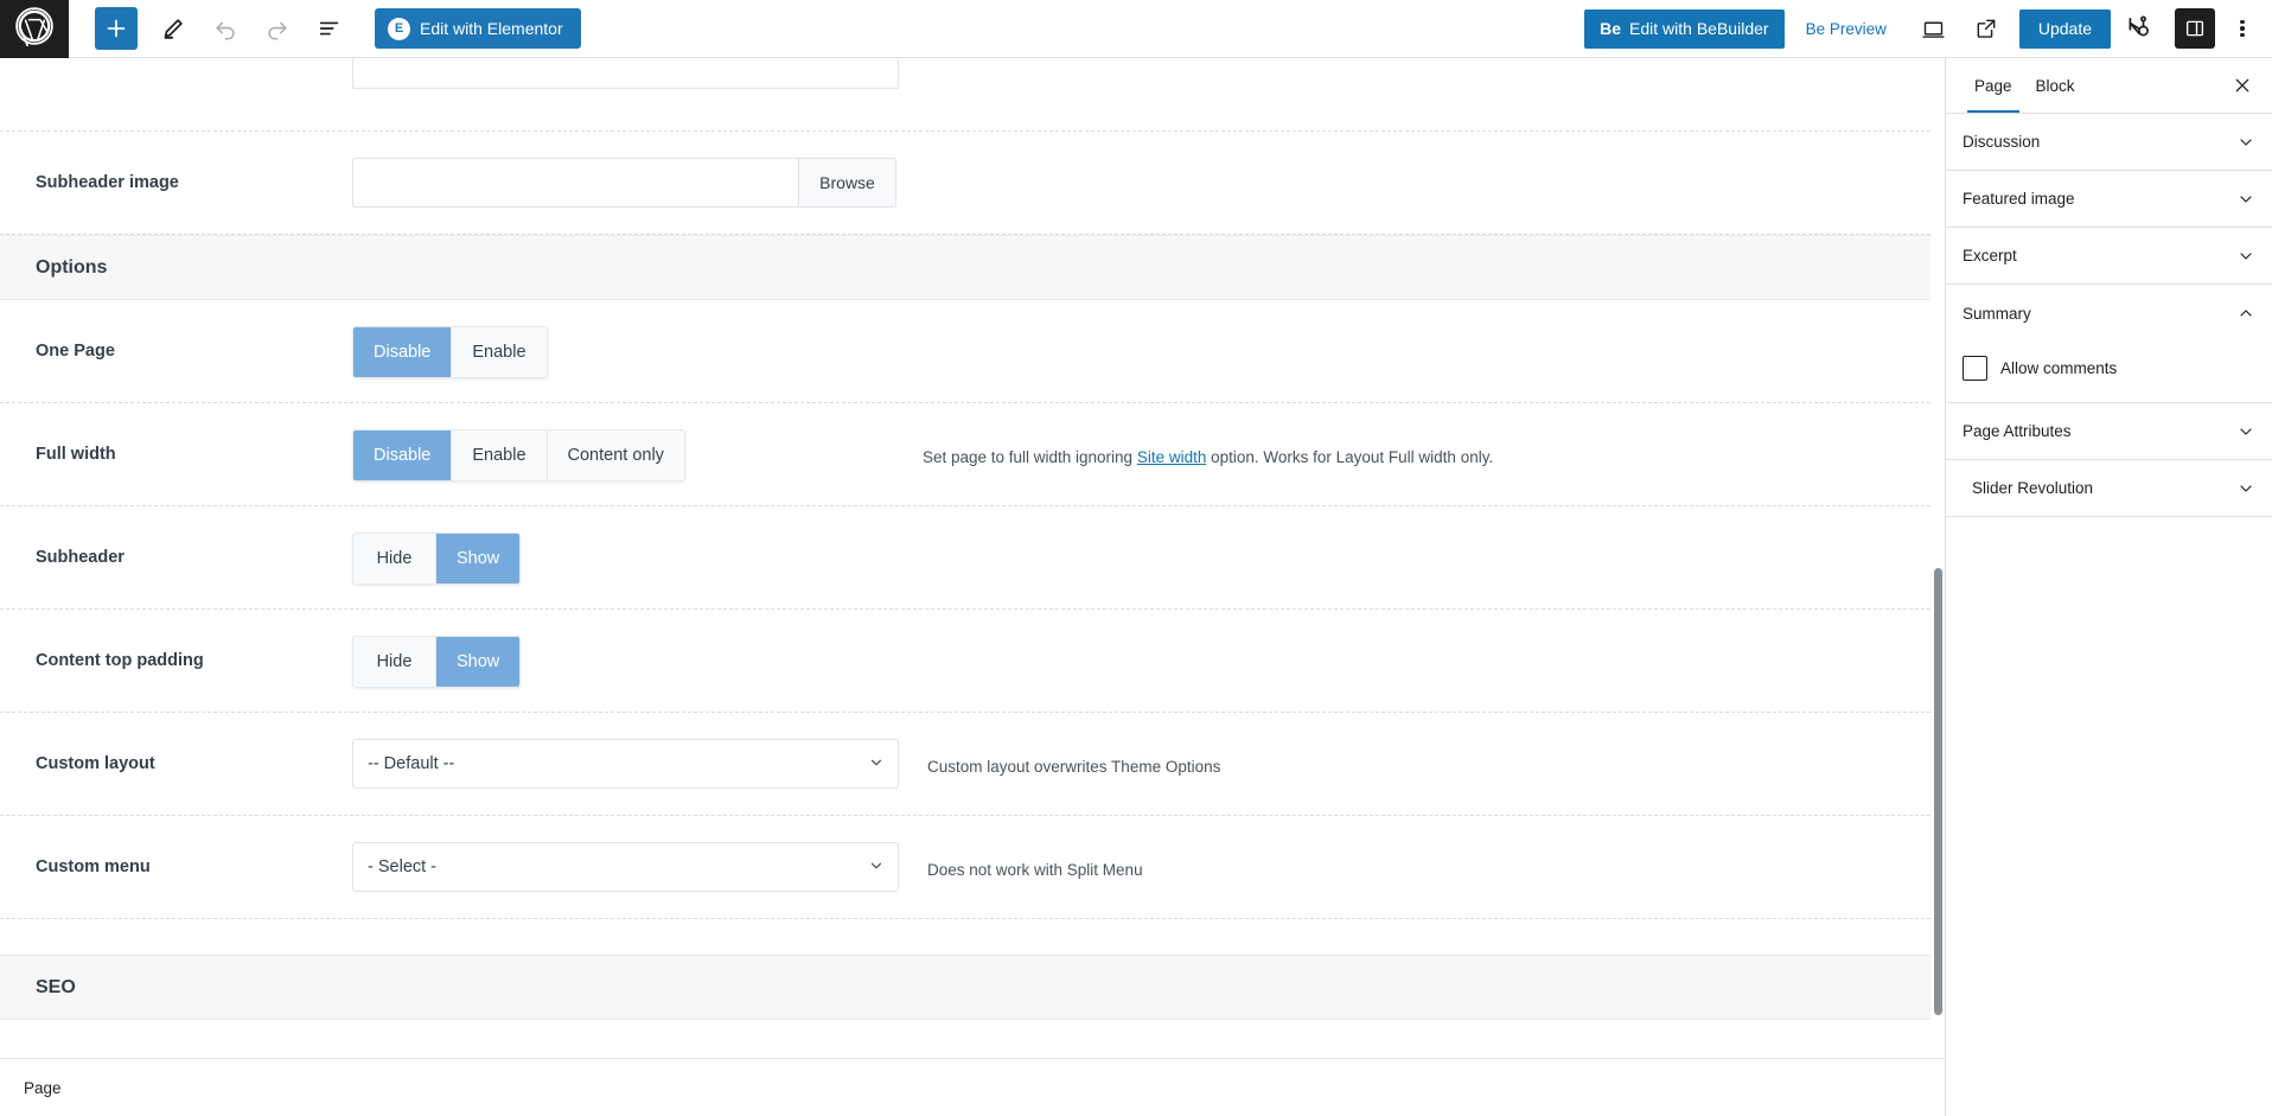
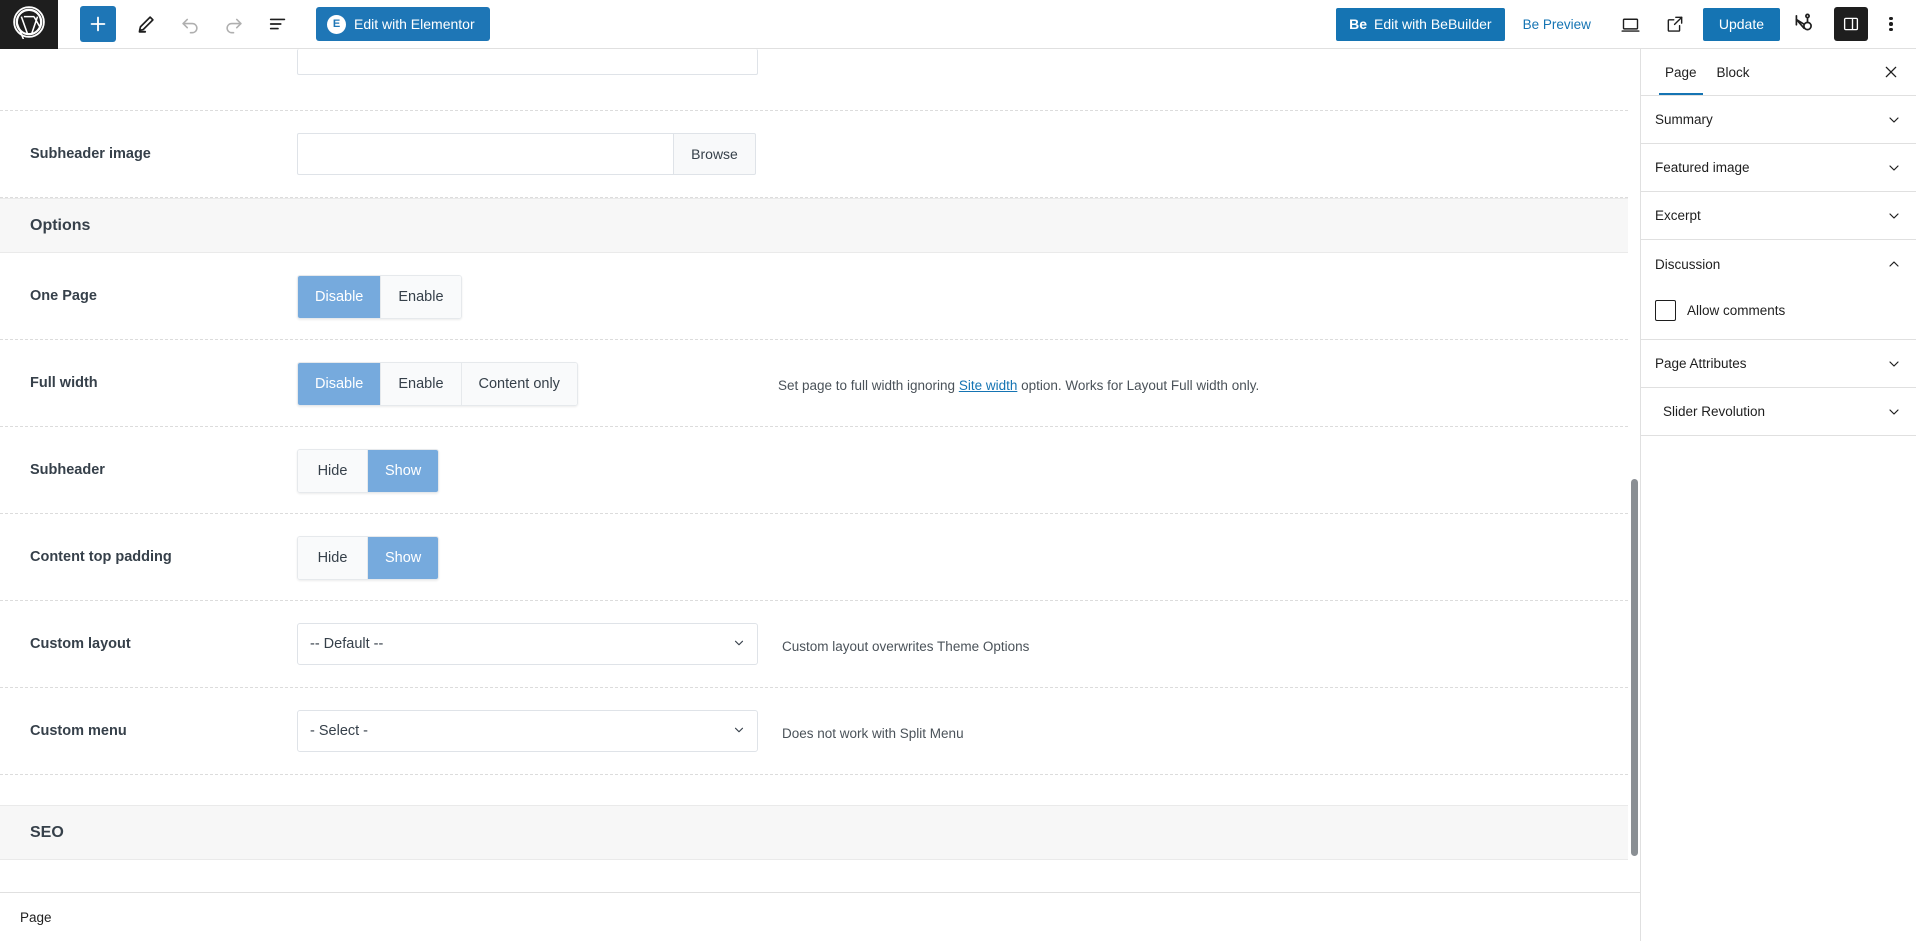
  E
  Edit with Elementor
  Be
  Edit with BeBuilder
  Be Preview
  Update
  Subheader image
  Browse
  Options
  One Page
  Disable
  Enable
  Full width
  Disable
  Enable
  Content only
  Set page to full width ignoring Site width option. Works for Layout Full width only.
  Subheader
  Hide
  Show
  Content top padding
  Hide
  Show
  Custom layout
  -- Default --
  Custom layout overwrites Theme Options
  Custom menu
  - Select -
  Does not work with Split Menu
  SEO
  Page
  Block
- Discussion
+ Summary
  Featured image
  Excerpt
- Summary
+ Discussion
  Allow comments
  Page Attributes
  Slider Revolution
  Page
